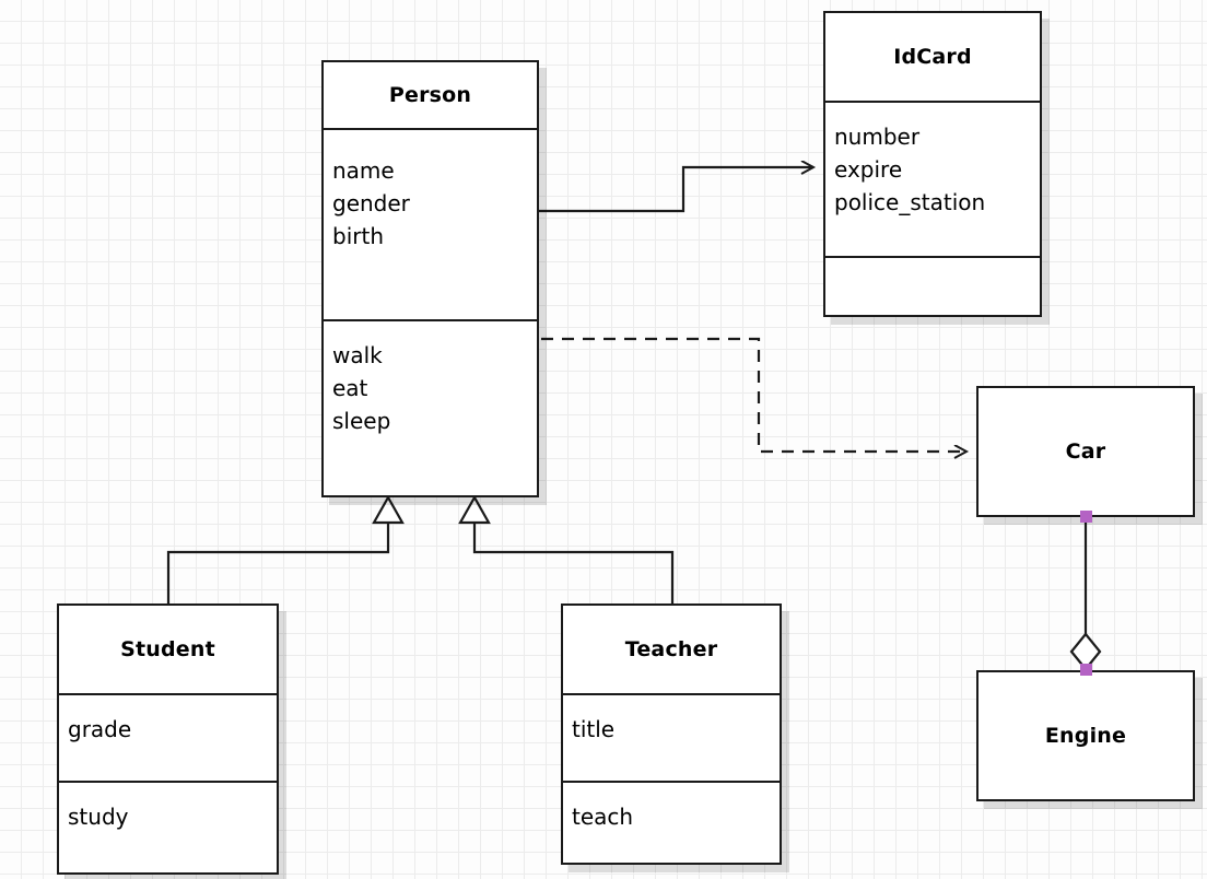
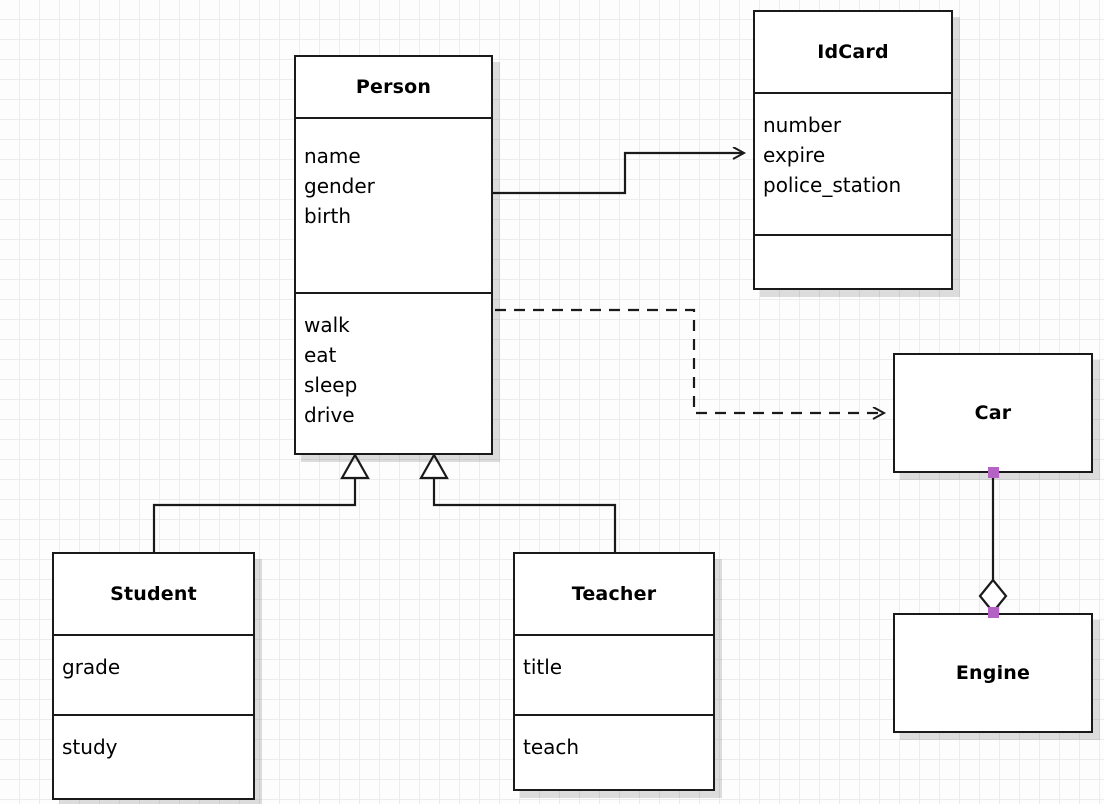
  Person
  name
  gender
  birth
  walk
  eat
  sleep
+ drive
  IdCard
  number
  expire
  police_station
  Student
  grade
  study
  Teacher
  title
  teach
  Car
  Engine
